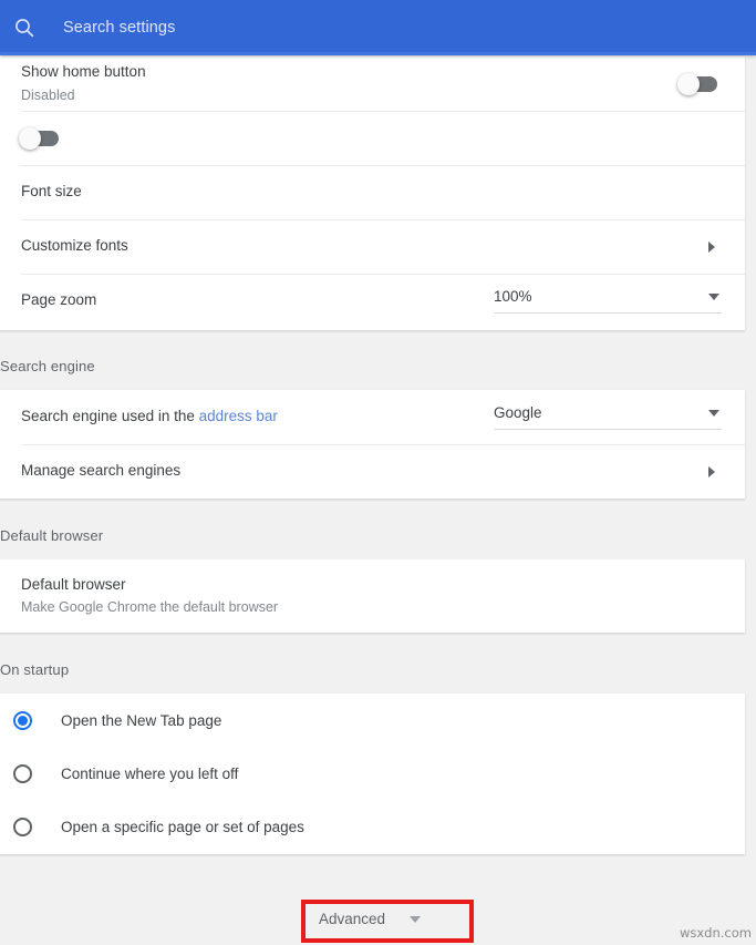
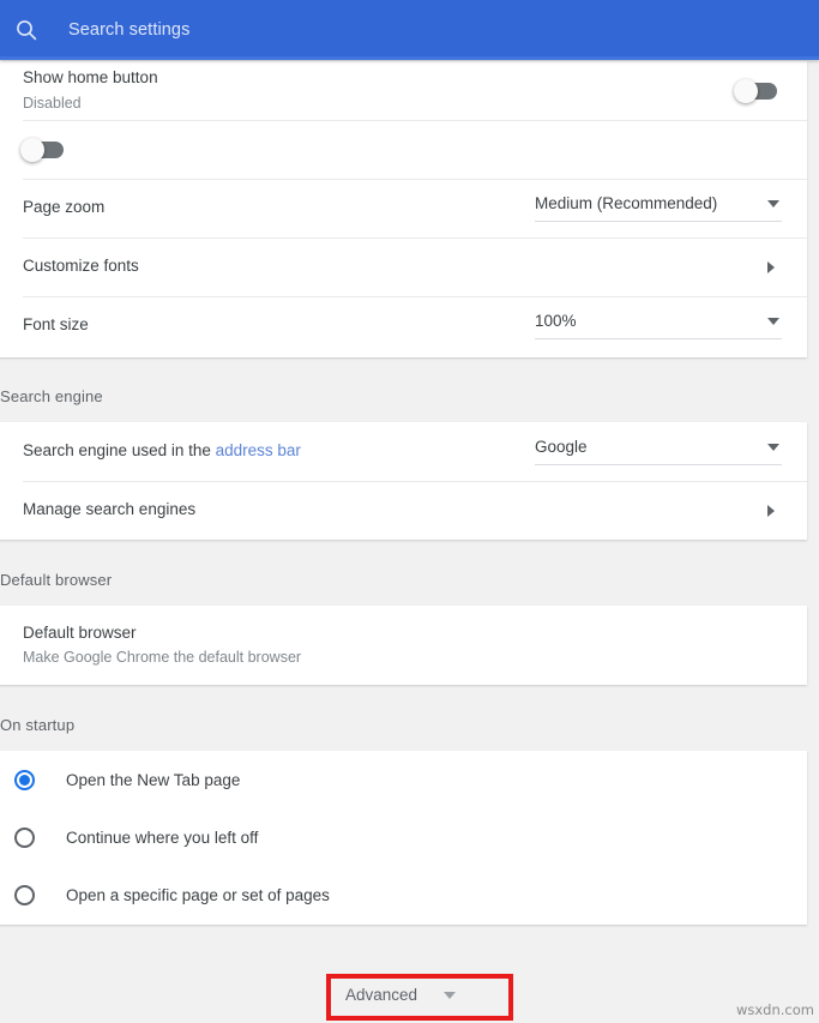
  Search settings
  Show home button
  Disabled
- Font size
+ Page zoom
+ Medium (Recommended)
  Customize fonts
- Page zoom
+ Font size
  100%
  Search engine
  Search engine used in the address bar
  Google
  Manage search engines
  Default browser
  Default browser
  Make Google Chrome the default browser
  On startup
  Open the New Tab page
  Continue where you left off
  Open a specific page or set of pages
  Advanced
  wsxdn.com
